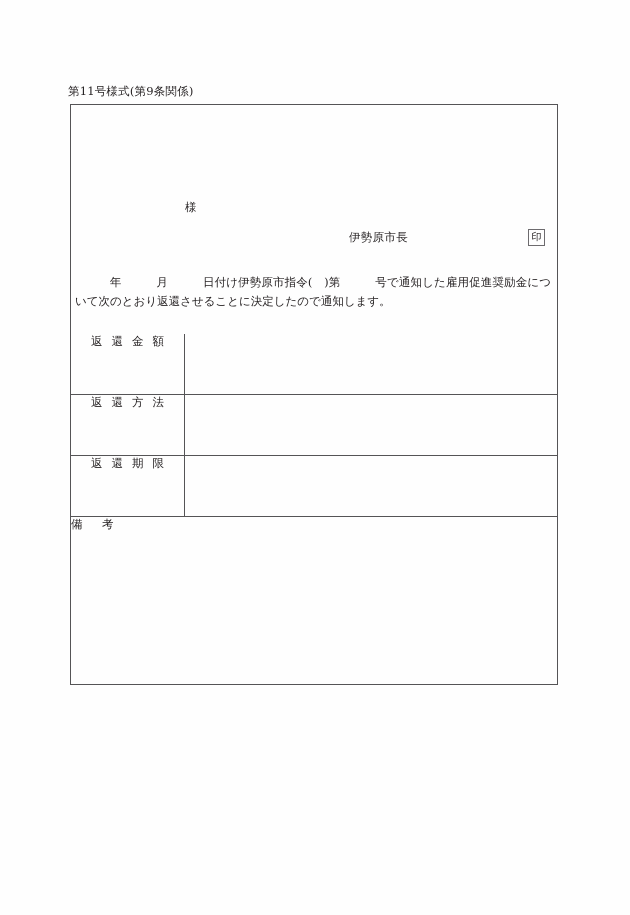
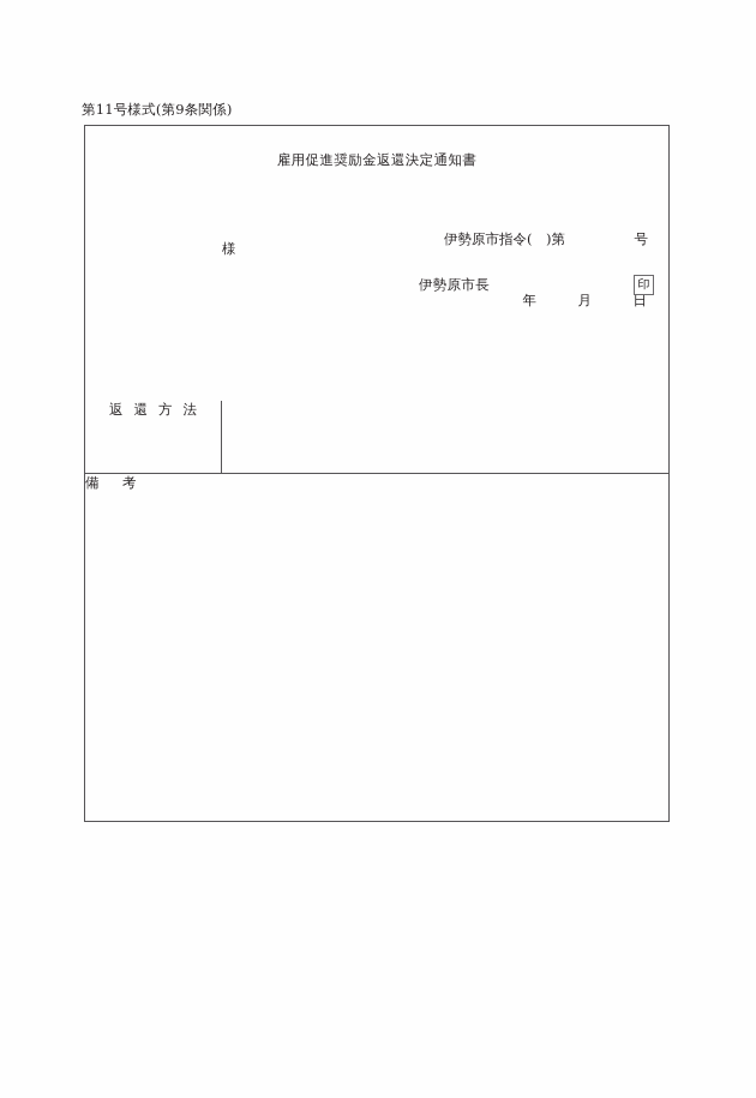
  第11号様式(第9条関係)
+ 雇用促進奨励金返還決定通知書
+ 伊勢原市指令( )第 号
+ 年 月 日
  様
  伊勢原市長
  印
- 年 月 日付け伊勢原市指令( )第 号で通知した雇用促進奨励金について次のとおり返還させることに決定したので通知します。
- 返還金額
  返還方法
- 返還期限
  備 考
